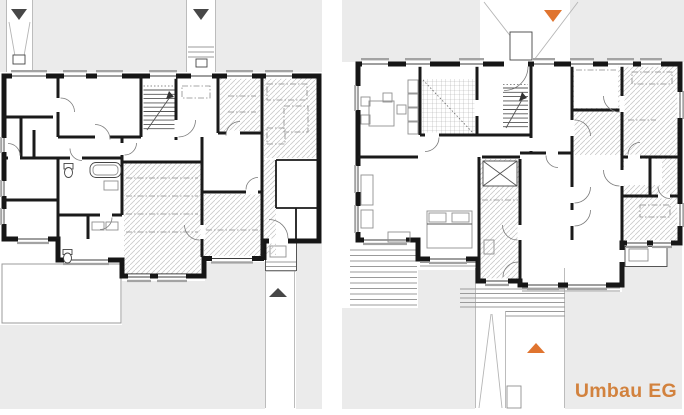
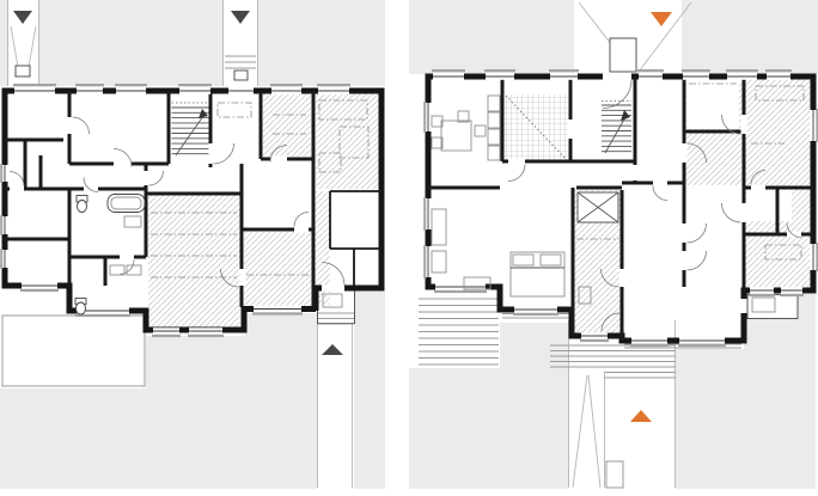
- Umbau EG
